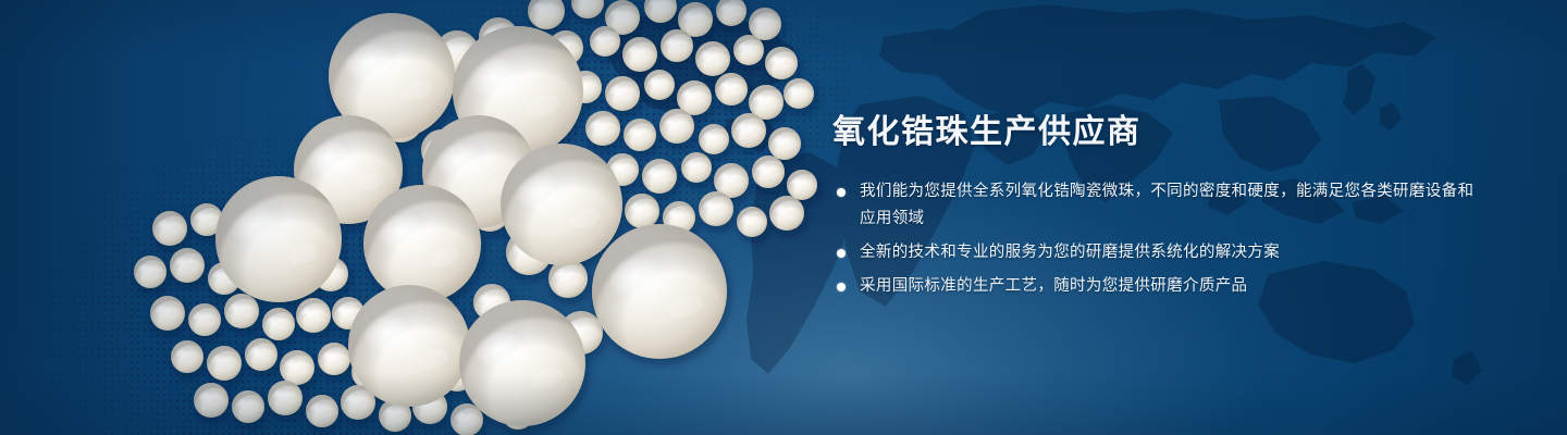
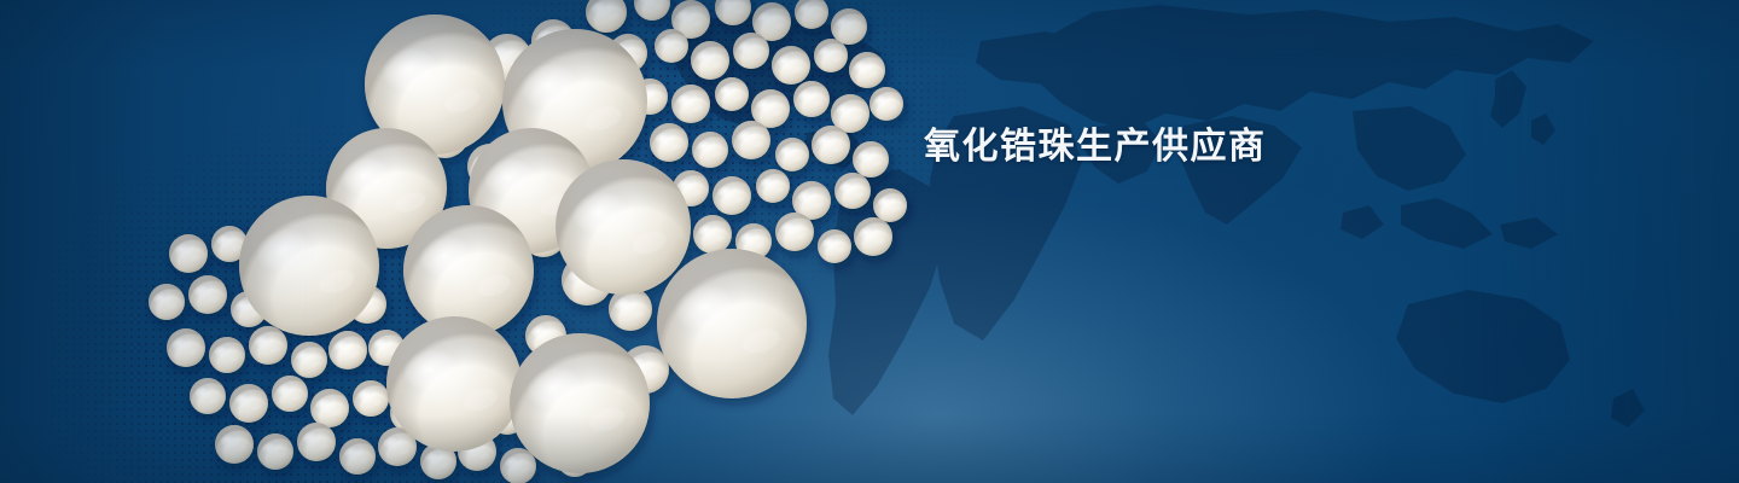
  氧化锆珠生产供应商
- 我们能为您提供全系列氧化锆陶瓷微珠，不同的密度和硬度，能满足您各类研磨设备和应用领域
- 全新的技术和专业的服务为您的研磨提供系统化的解决方案
- 采用国际标准的生产工艺，随时为您提供研磨介质产品
